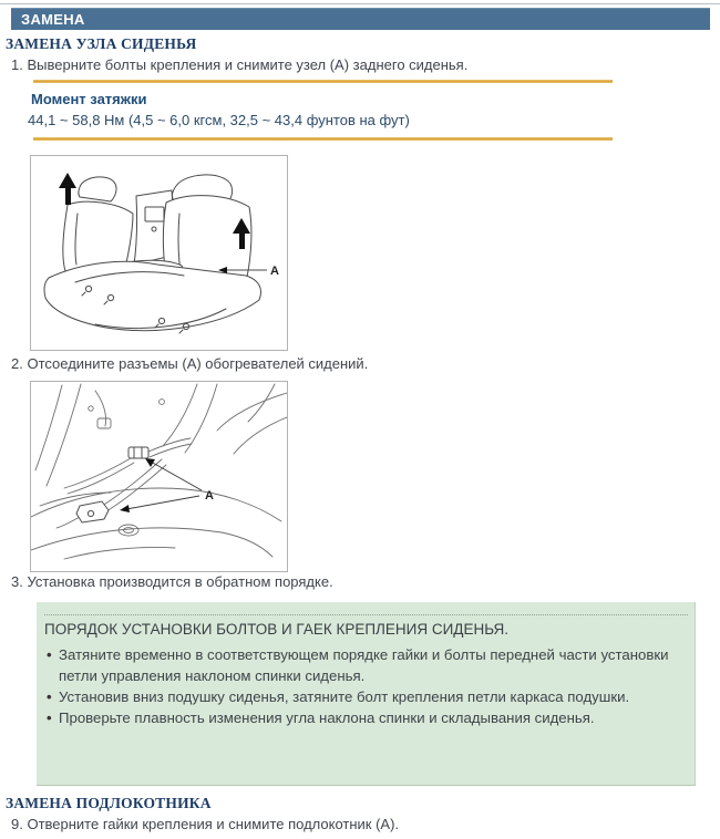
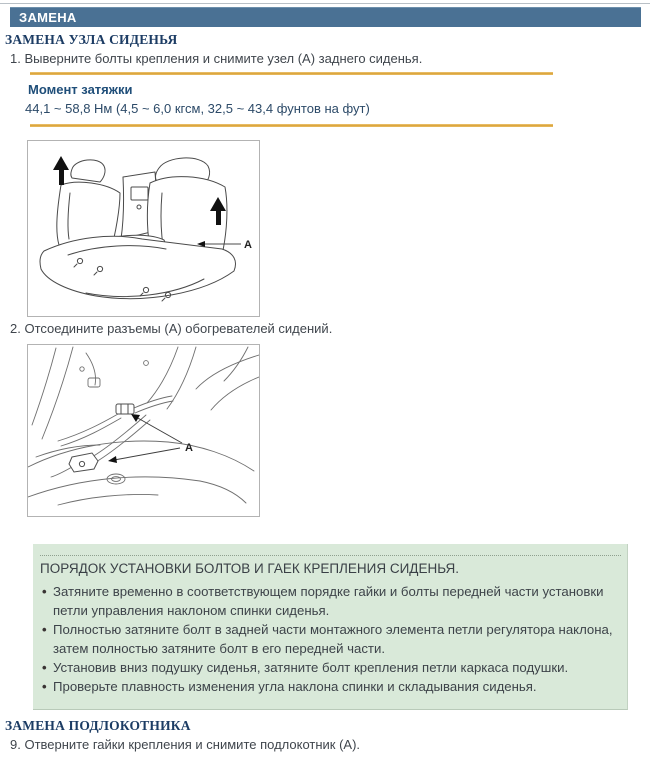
  ЗАМЕНА
  ЗАМЕНА УЗЛА СИДЕНЬЯ
  1. Выверните болты крепления и снимите узел (A) заднего сиденья.
  Момент затяжки
  44,1 ~ 58,8 Нм (4,5 ~ 6,0 кгсм, 32,5 ~ 43,4 фунтов на фут)
  A
  2. Отсоедините разъемы (A) обогревателей сидений.
  A
- 3. Установка производится в обратном порядке.
  ПОРЯДОК УСТАНОВКИ БОЛТОВ И ГАЕК КРЕПЛЕНИЯ СИДЕНЬЯ.
  Затяните временно в соответствующем порядке гайки и болты передней части установки петли управления наклоном спинки сиденья.
+ Полностью затяните болт в задней части монтажного элемента петли регулятора наклона, затем полностью затяните болт в его передней части.
  Установив вниз подушку сиденья, затяните болт крепления петли каркаса подушки.
  Проверьте плавность изменения угла наклона спинки и складывания сиденья.
  ЗАМЕНА ПОДЛОКОТНИКА
  9. Отверните гайки крепления и снимите подлокотник (A).
